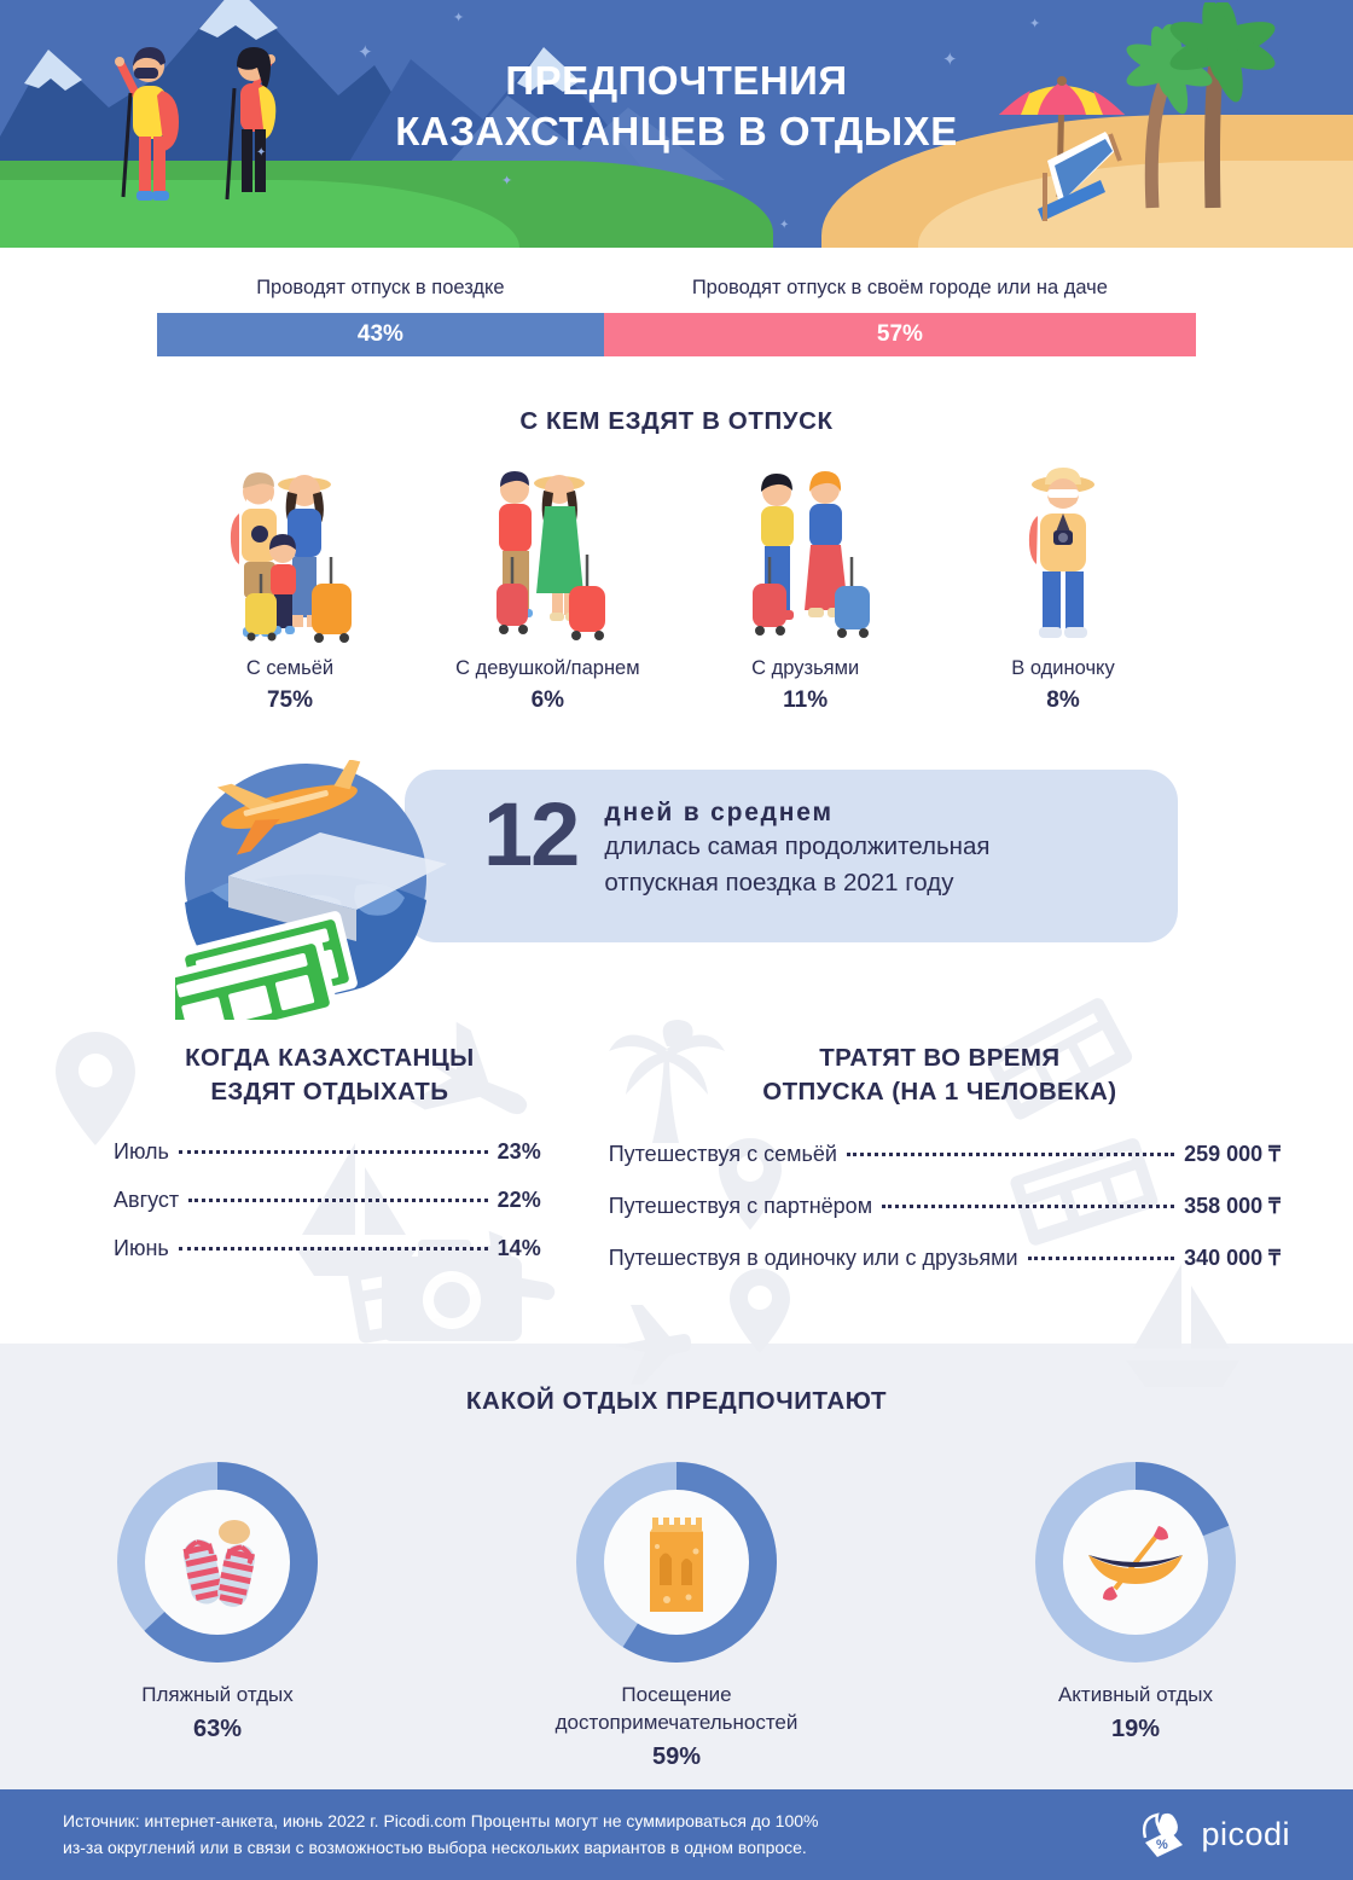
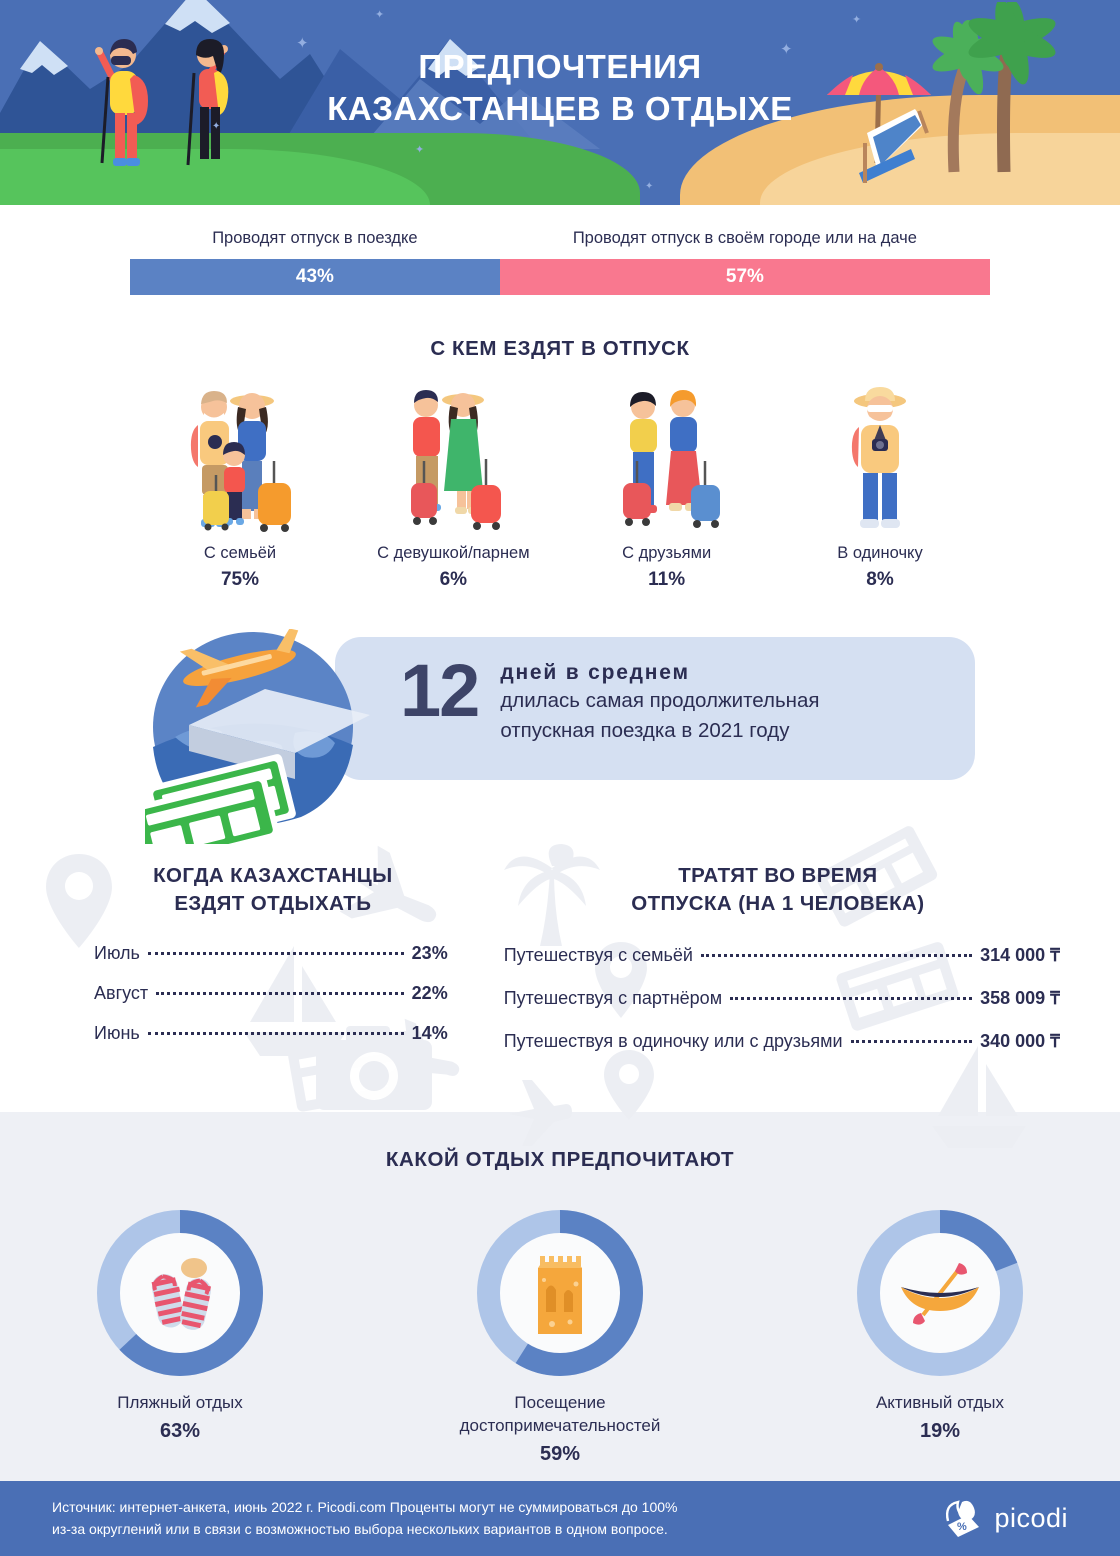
  ✦
  ✦
  ✦
  ✦
  ✦
  ✦
  ✦
  ПРЕДПОЧТЕНИЯ
  КАЗАХСТАНЦЕВ В ОТДЫХЕ
  Проводят отпуск в поездке
  Проводят отпуск в своём городе или на даче
  43%
  57%
  С КЕМ ЕЗДЯТ В ОТПУСК
  С семьёй
  75%
  С девушкой/парнем
  6%
  С друзьями
  11%
  В одиночку
  8%
  12
  дней в среднем
  длилась самая продолжительная
  отпускная поездка в 2021 году
  КОГДА КАЗАХСТАНЦЫ
  ЕЗДЯТ ОТДЫХАТЬ
  Июль
  23%
  Август
  22%
  Июнь
  14%
  ТРАТЯТ ВО ВРЕМЯ
  ОТПУСКА (НА 1 ЧЕЛОВЕКА)
  Путешествуя с семьёй
- 259 000 ₸
+ 314 000 ₸
  Путешествуя с партнёром
- 358 000 ₸
+ 358 009 ₸
  Путешествуя в одиночку или с друзьями
  340 000 ₸
  КАКОЙ ОТДЫХ ПРЕДПОЧИТАЮТ
  Пляжный отдых
  63%
  Посещение достопримечательностей
  59%
  Активный отдых
  19%
  Источник: интернет-анкета, июнь 2022 г. Picodi.com Проценты могут не суммироваться до 100%
  из-за округлений или в связи с возможностью выбора нескольких вариантов в одном вопросе.
  %
  picodi
